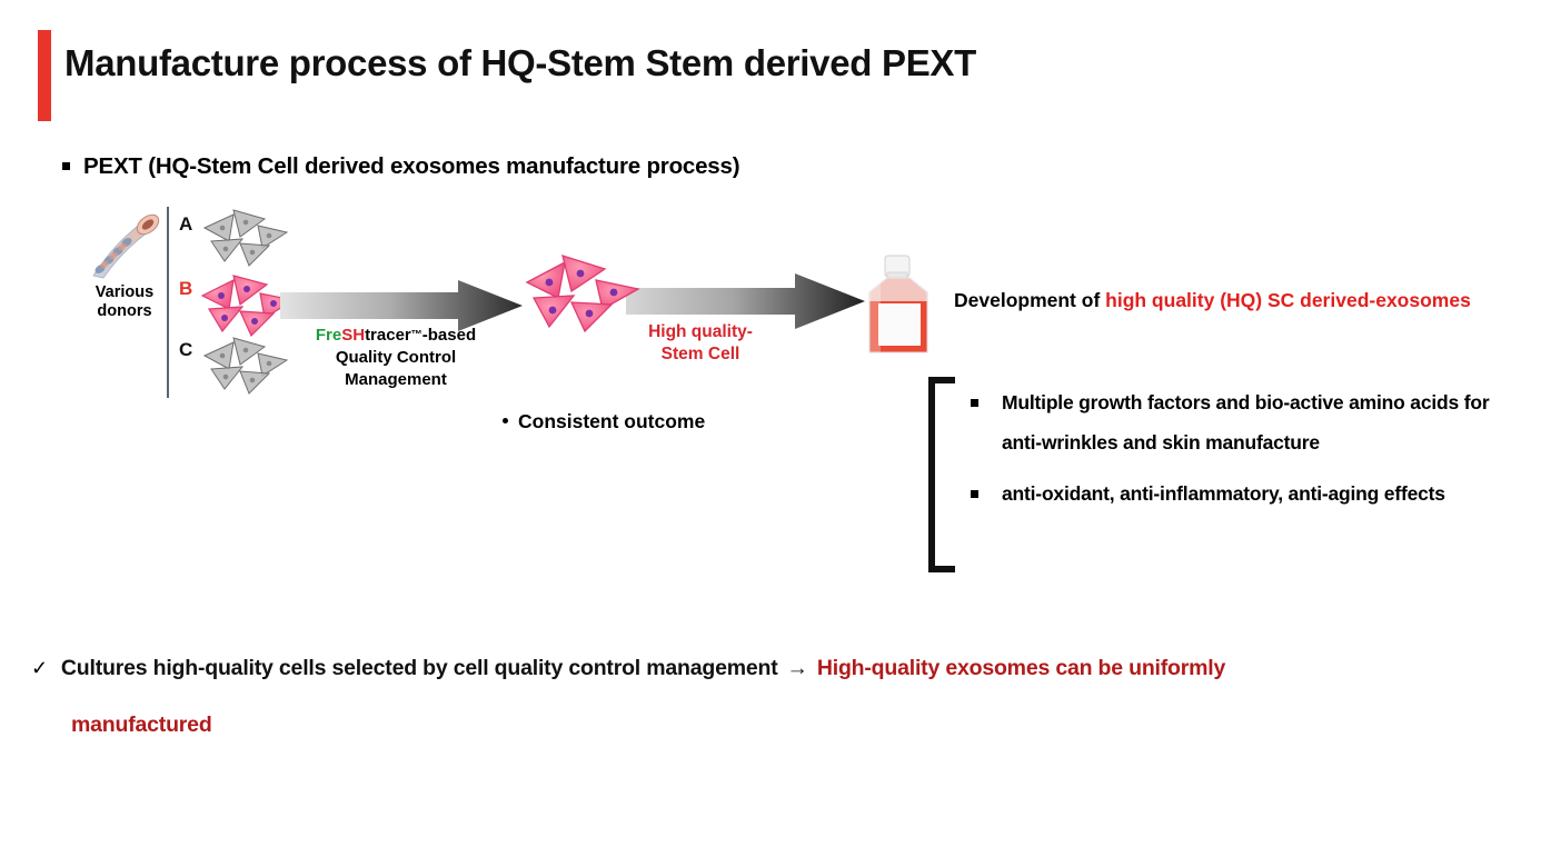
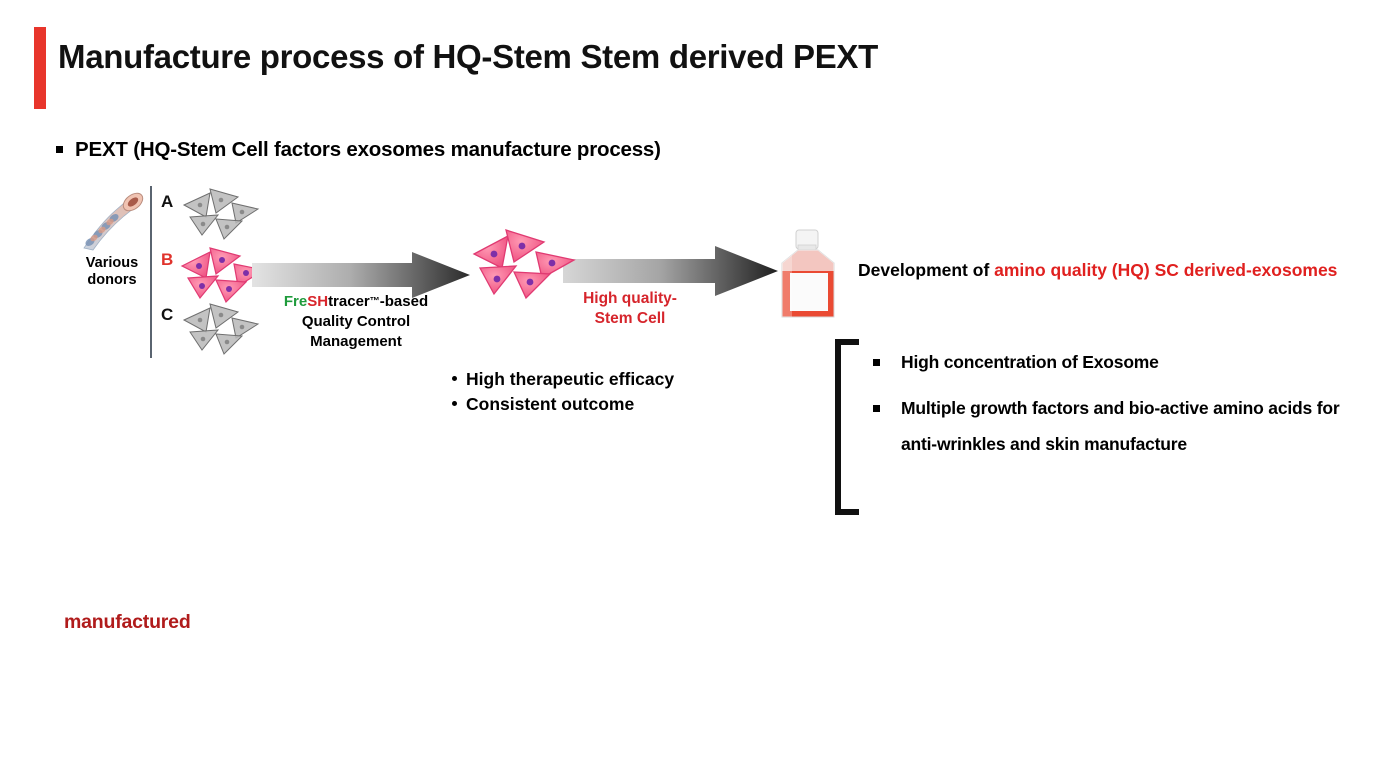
  Manufacture process of HQ-Stem Stem derived PEXT
- PEXT (HQ-Stem Cell derived exosomes manufacture process)
+ PEXT (HQ-Stem Cell factors exosomes manufacture process)
  Various
  donors
  A
  B
  C
  FreSHtracer™-based
  Quality Control
  Management
  High quality-
  Stem Cell
+ High therapeutic efficacy
  Consistent outcome
- Development of high quality (HQ) SC derived-exosomes
+ Development of amino quality (HQ) SC derived-exosomes
+ High concentration of Exosome
  Multiple growth factors and bio-active amino acids for anti-wrinkles and skin manufacture
- anti-oxidant, anti-inflammatory, anti-aging effects
- ✓
- Cultures high-quality cells selected by cell quality control management → High-quality exosomes can be uniformly
  manufactured
